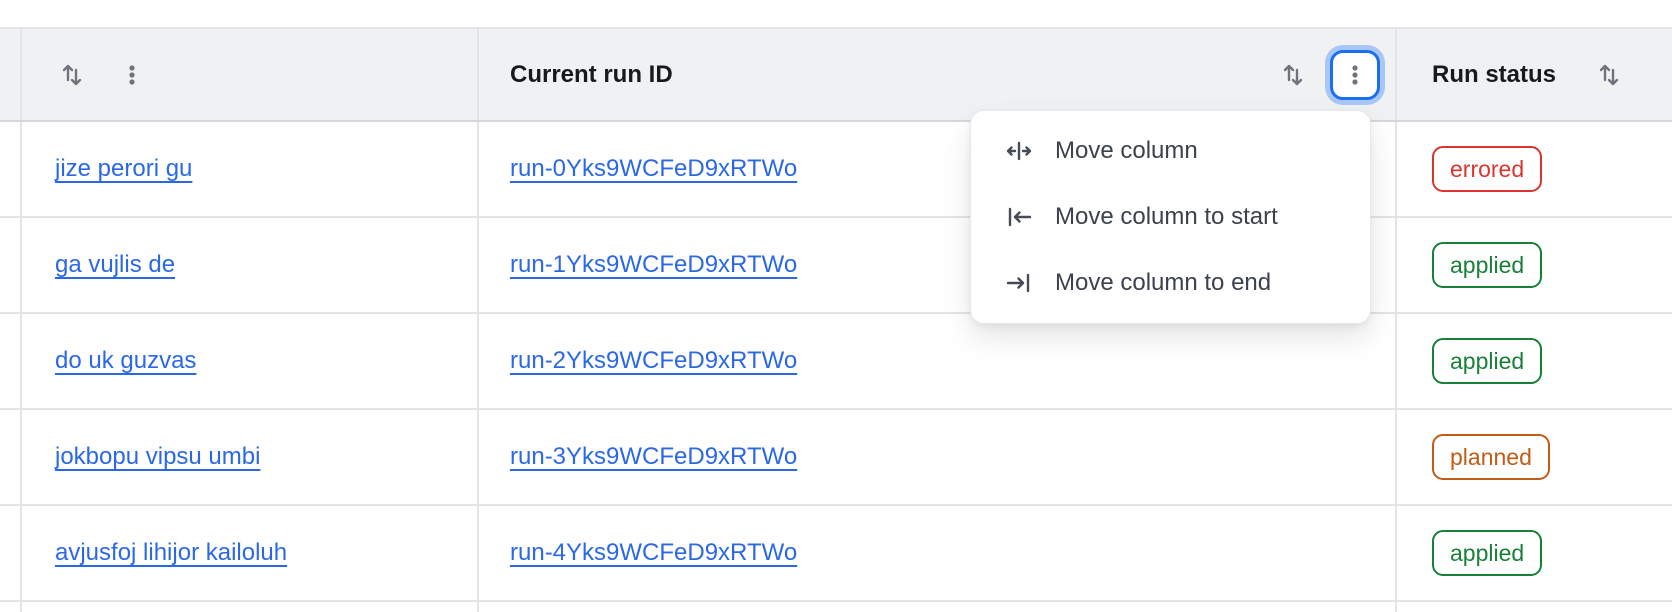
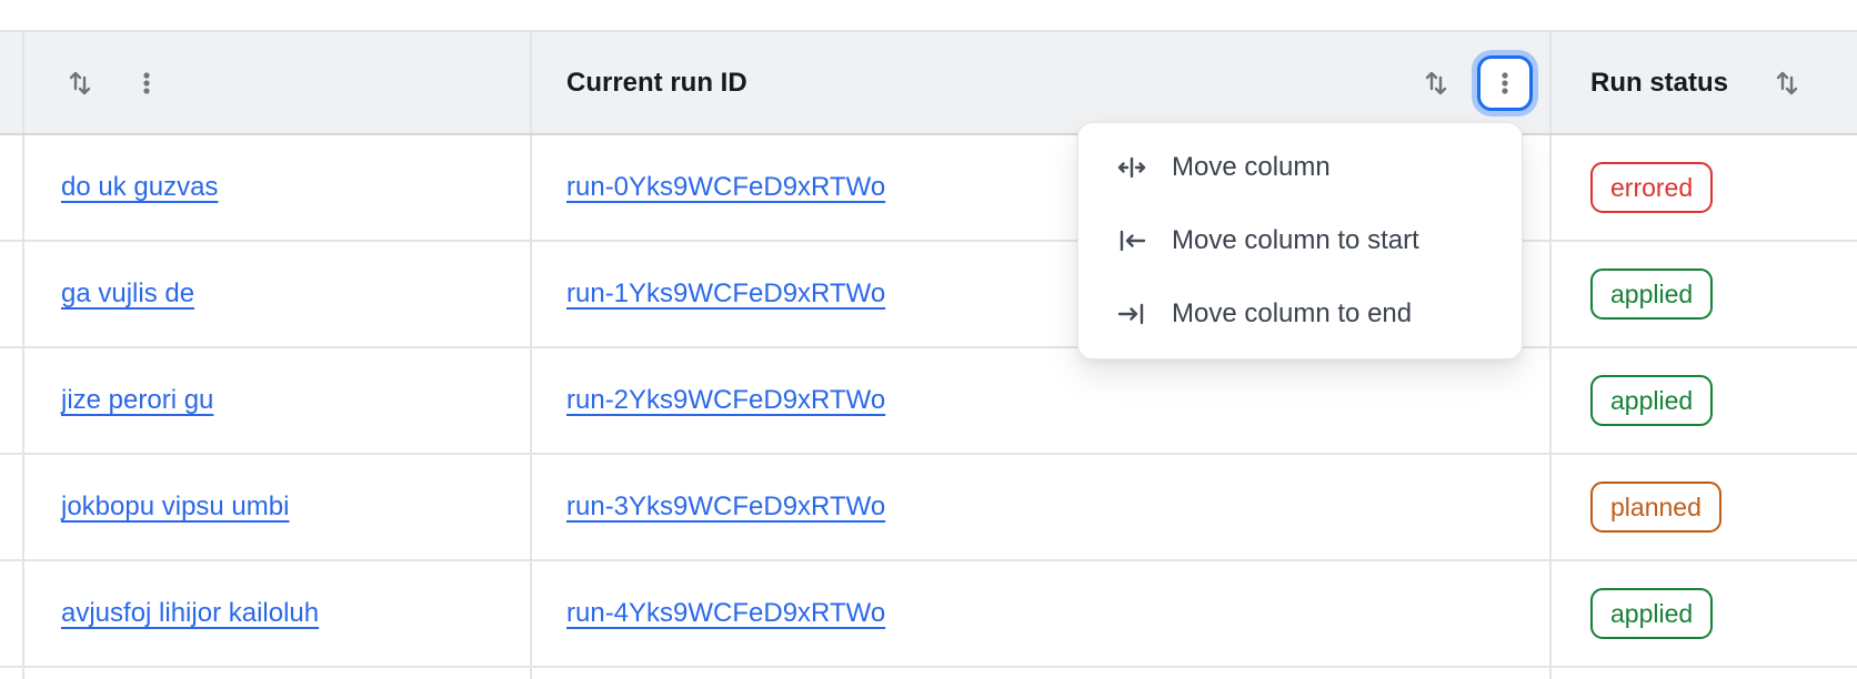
  Current run ID
  Run status
- jize perori gu
+ do uk guzvas
  run-0Yks9WCFeD9xRTWo
  errored
  ga vujlis de
  run-1Yks9WCFeD9xRTWo
  applied
- do uk guzvas
+ jize perori gu
  run-2Yks9WCFeD9xRTWo
  applied
  jokbopu vipsu umbi
  run-3Yks9WCFeD9xRTWo
  planned
  avjusfoj lihijor kailoluh
  run-4Yks9WCFeD9xRTWo
  applied
  Move column
  Move column to start
  Move column to end
